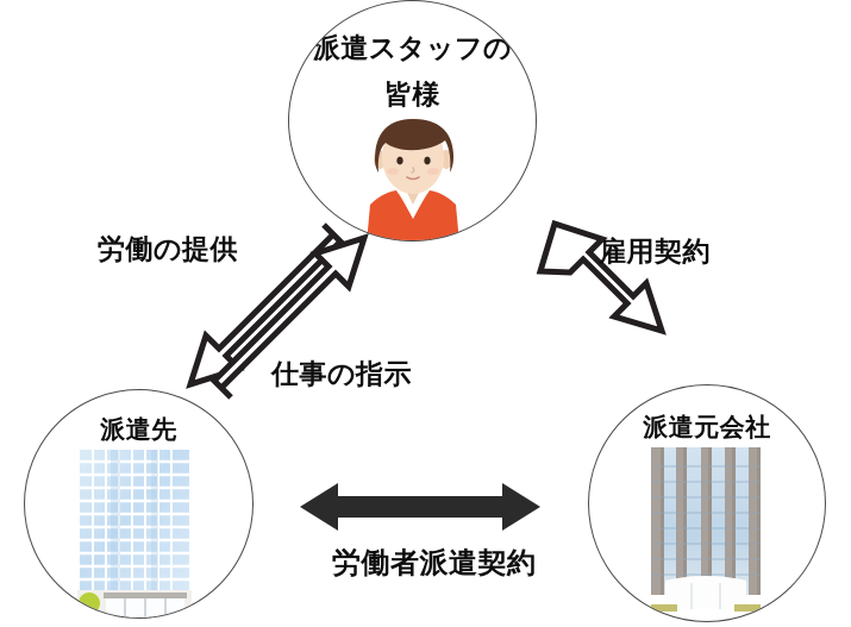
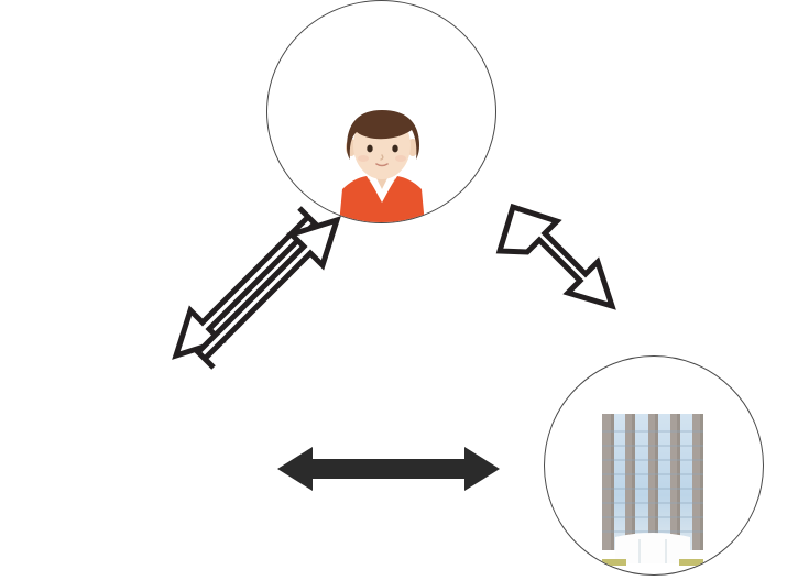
- 派遣スタッフの
- 皆様
- 派遣先
- 派遣元会社
- 労働の提供
- 仕事の指示
- 雇用契約
- 労働者派遣契約
